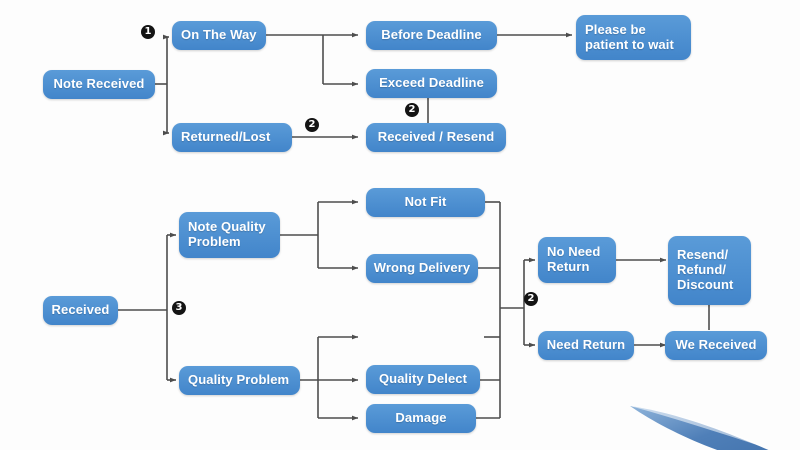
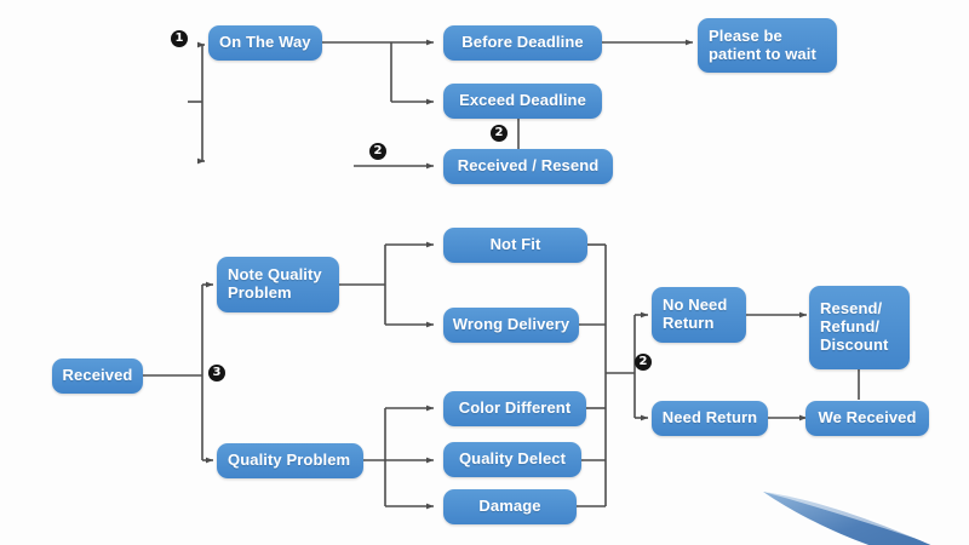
- Note Received
  On The Way
- Returned/Lost
  Before Deadline
  Exceed Deadline
  Received / Resend
  Please be
  patient to wait
  1
  2
  2
  Received
  Note Quality
  Problem
  Quality Problem
  Not Fit
  Wrong Delivery
+ Color Different
  Quality Delect
  Damage
  No Need
  Return
  Need Return
  Resend/
  Refund/
  Discount
  We Received
  3
  2
